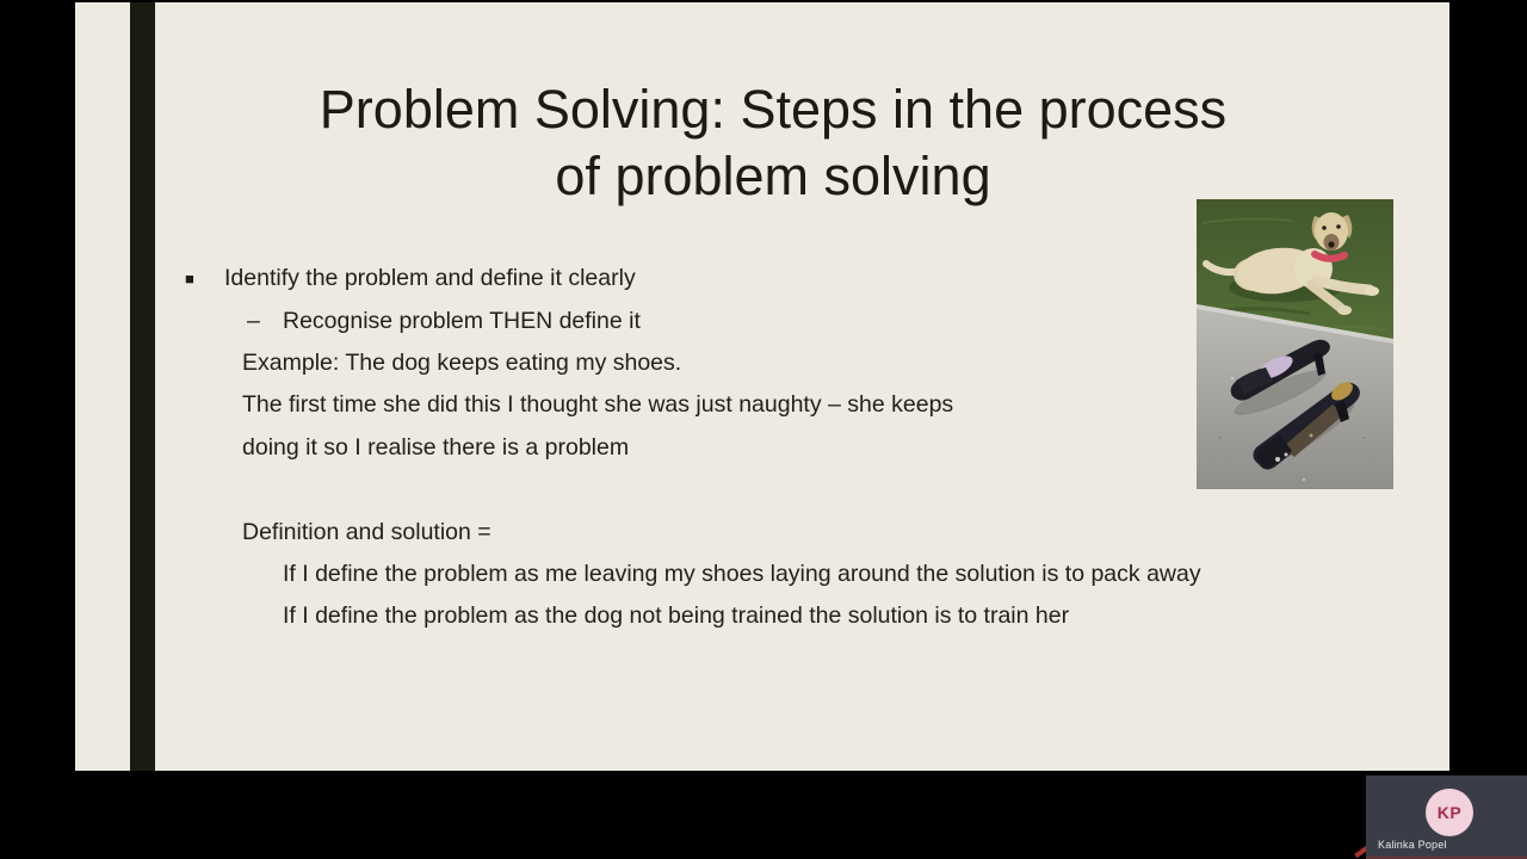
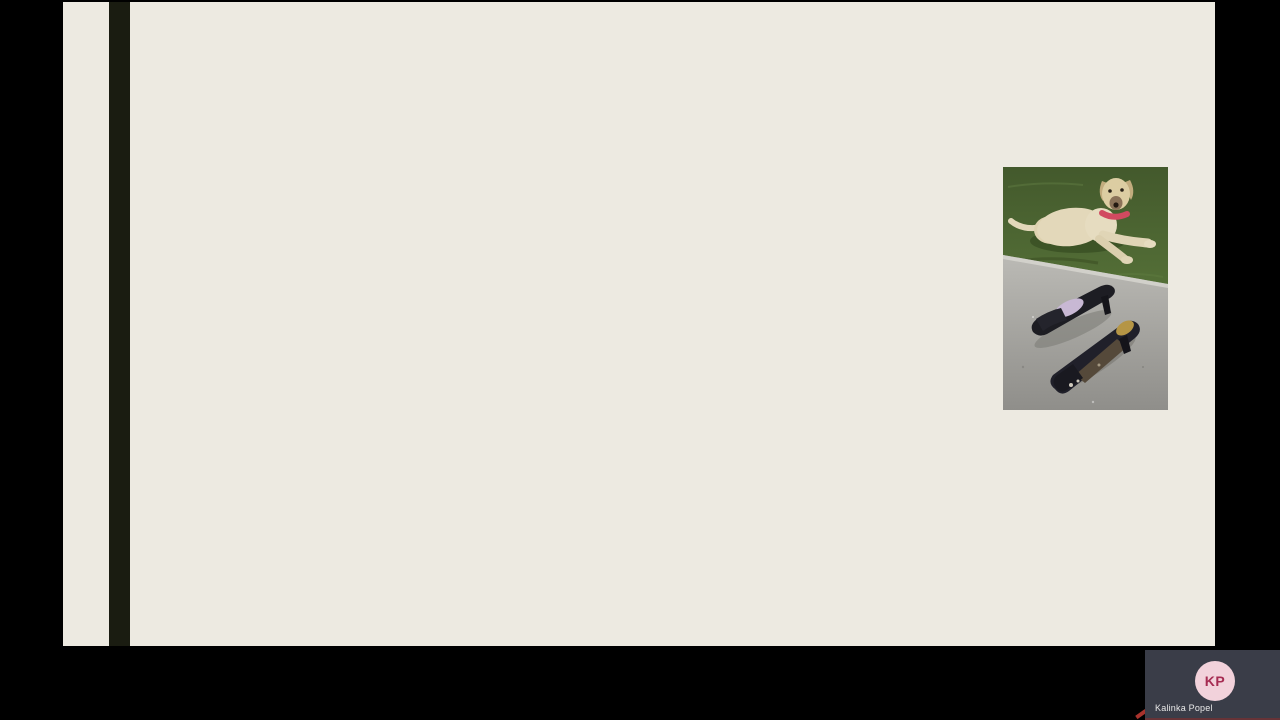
- Problem Solving: Steps in the process
- of problem solving
- ■
- Identify the problem and define it clearly
- –
- Recognise problem THEN define it
- Example: The dog keeps eating my shoes.
- The first time she did this I thought she was just naughty – she keeps
- doing it so I realise there is a problem
- Definition and solution =
- If I define the problem as me leaving my shoes laying around the solution is to pack away
- If I define the problem as the dog not being trained the solution is to train her
  KP
  Kalinka Popel
